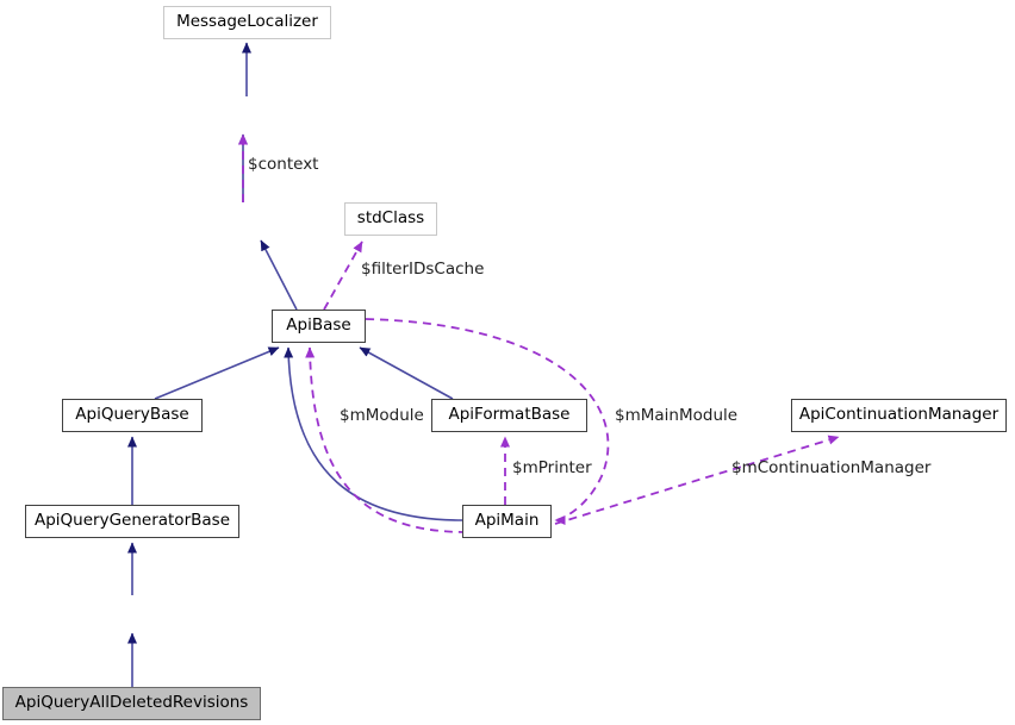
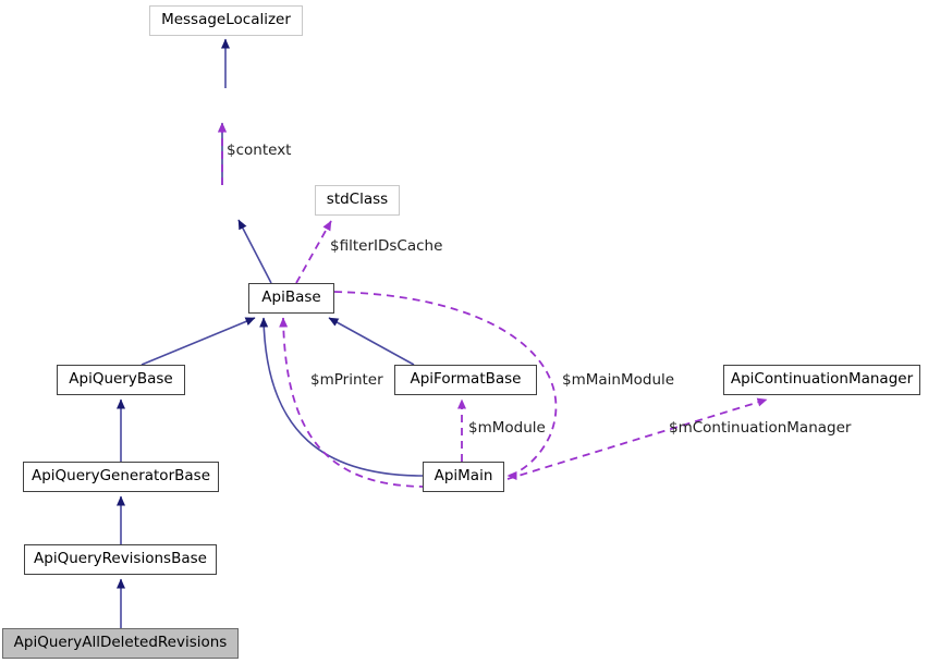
  MessageLocalizer
  stdClass
  ApiBase
  ApiQueryBase
  ApiFormatBase
  ApiContinuationManager
  ApiQueryGeneratorBase
  ApiMain
+ ApiQueryRevisionsBase
  ApiQueryAllDeletedRevisions
  $context
  $filterIDsCache
- $mModule
+ $mPrinter
  $mMainModule
- $mPrinter
+ $mModule
  $mContinuationManager
